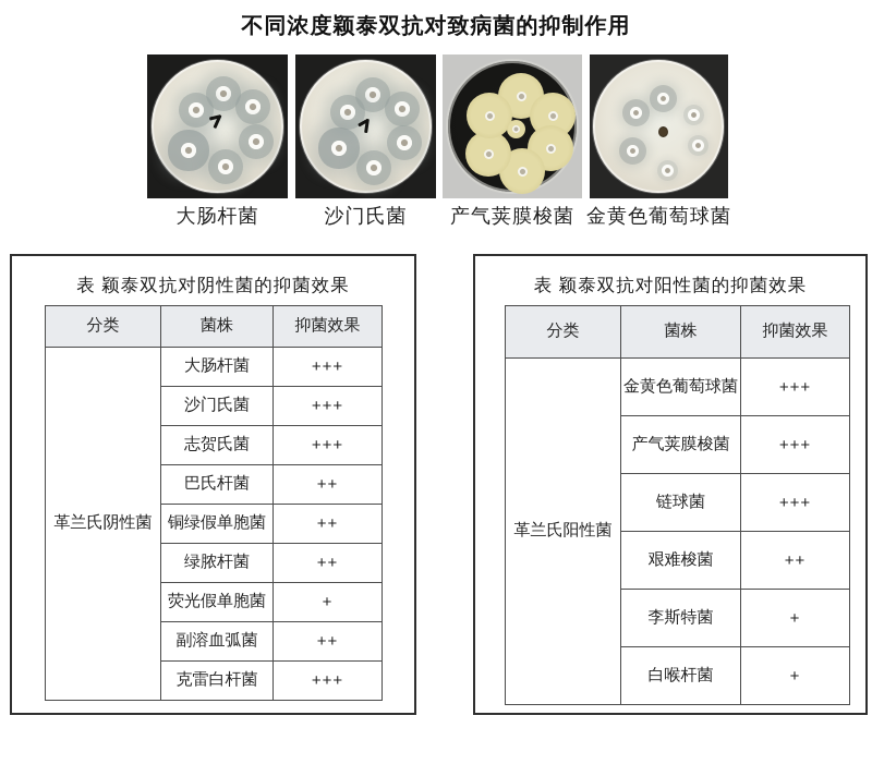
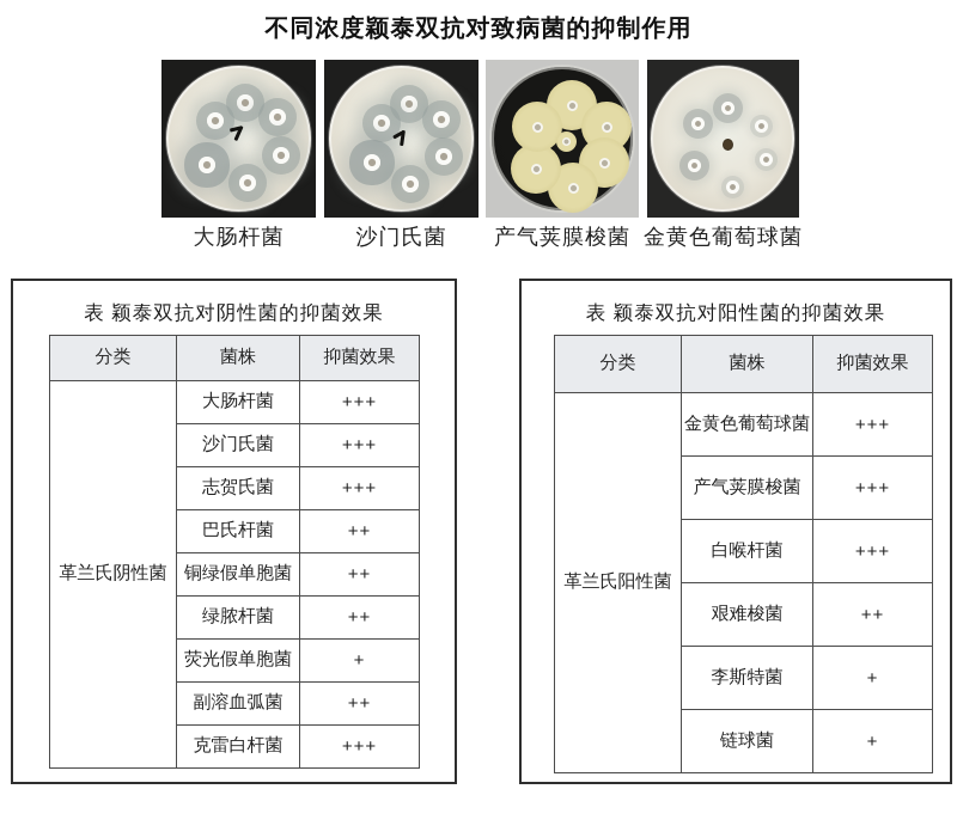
  不同浓度颖泰双抗对致病菌的抑制作用
  大肠杆菌
  沙门氏菌
  产气荚膜梭菌
  金黄色葡萄球菌
  表 颖泰双抗对阴性菌的抑菌效果
  分类	菌株	抑菌效果
  革兰氏阴性菌	大肠杆菌	+++
  沙门氏菌	+++
  志贺氏菌	+++
  巴氏杆菌	++
  铜绿假单胞菌	++
  绿脓杆菌	++
  荧光假单胞菌	+
  副溶血弧菌	++
  克雷白杆菌	+++
  表 颖泰双抗对阳性菌的抑菌效果
  分类	菌株	抑菌效果
  革兰氏阳性菌	金黄色葡萄球菌	+++
  产气荚膜梭菌	+++
- 链球菌	+++
+ 白喉杆菌	+++
  艰难梭菌	++
  李斯特菌	+
- 白喉杆菌	+
+ 链球菌	+
